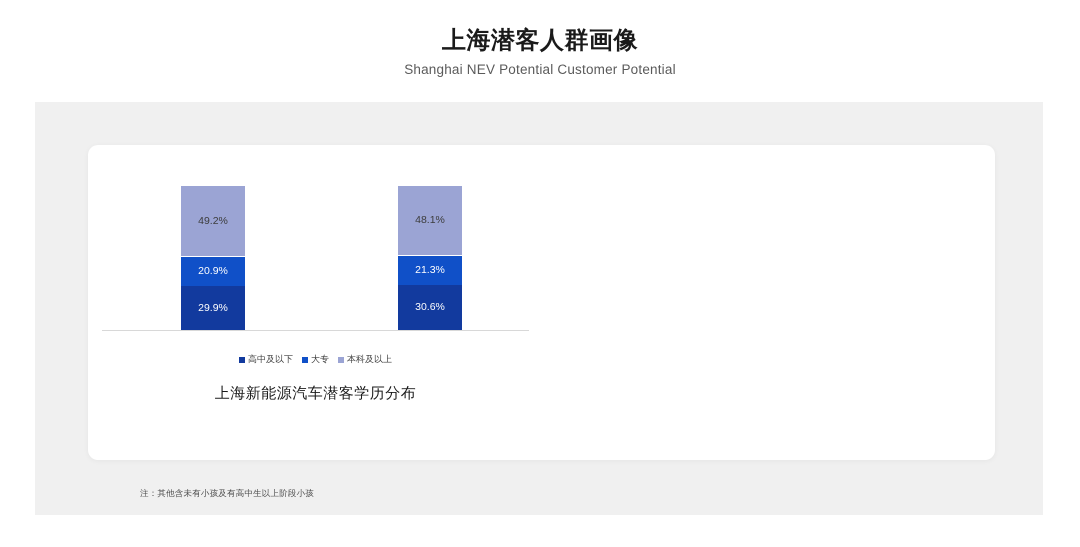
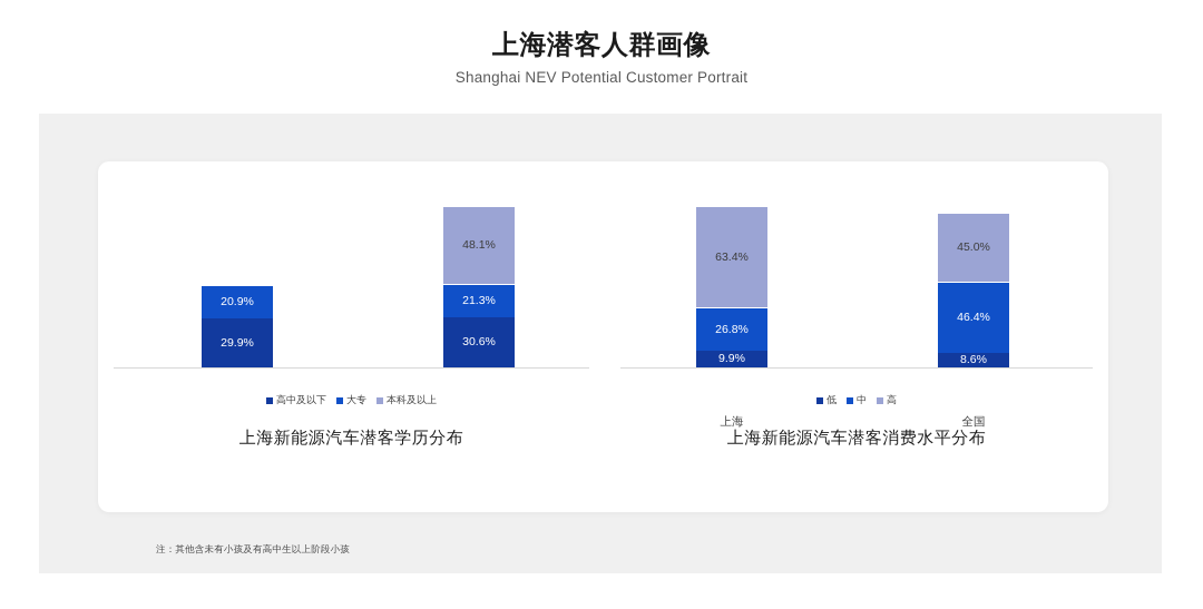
  上海潜客人群画像
- Shanghai NEV Potential Customer Potential
+ Shanghai NEV Potential Customer Portrait
- 49.2%
  20.9%
  29.9%
  48.1%
  21.3%
  30.6%
  高中及以下
  大专
  本科及以上
  上海新能源汽车潜客学历分布
+ 63.4%
+ 26.8%
+ 9.9%
+ 45.0%
+ 46.4%
+ 8.6%
+ 上海
+ 全国
+ 低
+ 中
+ 高
+ 上海新能源汽车潜客消费水平分布
  注：其他含未有小孩及有高中生以上阶段小孩
